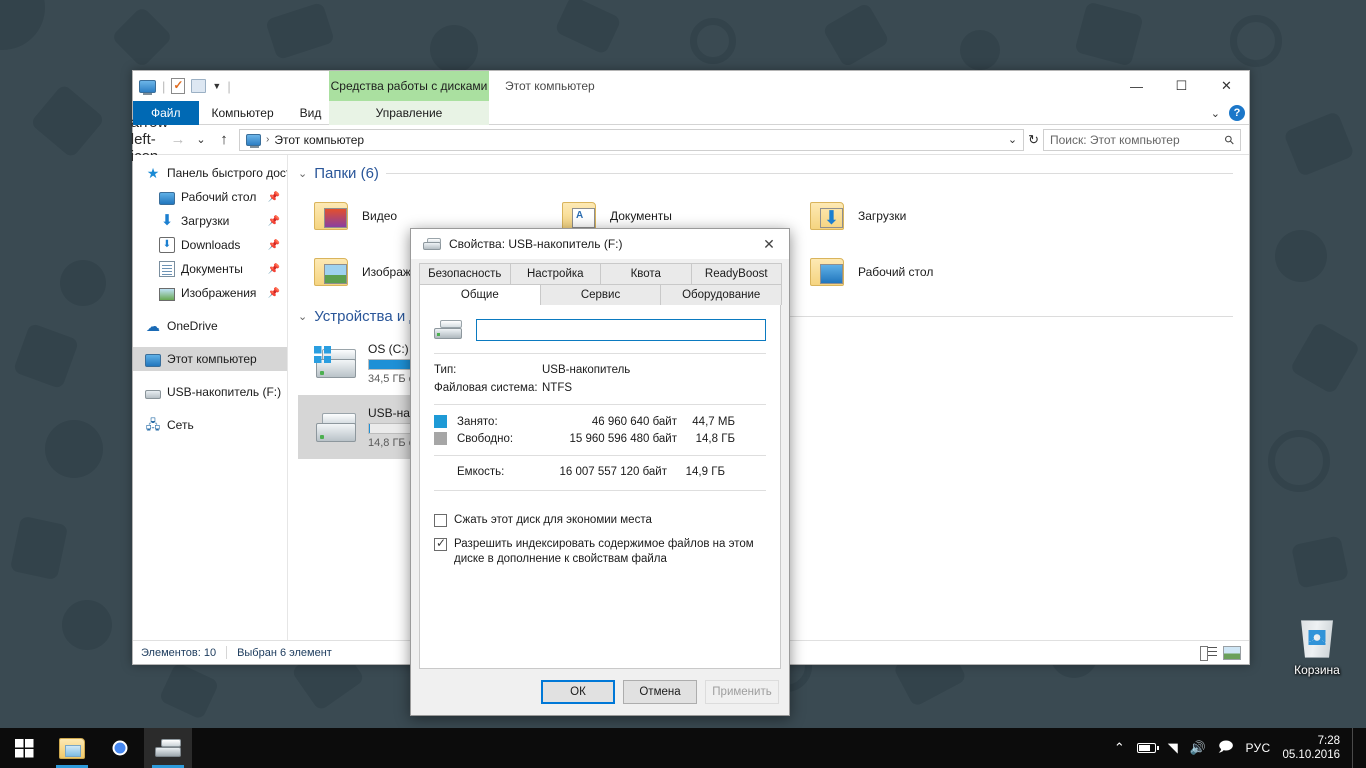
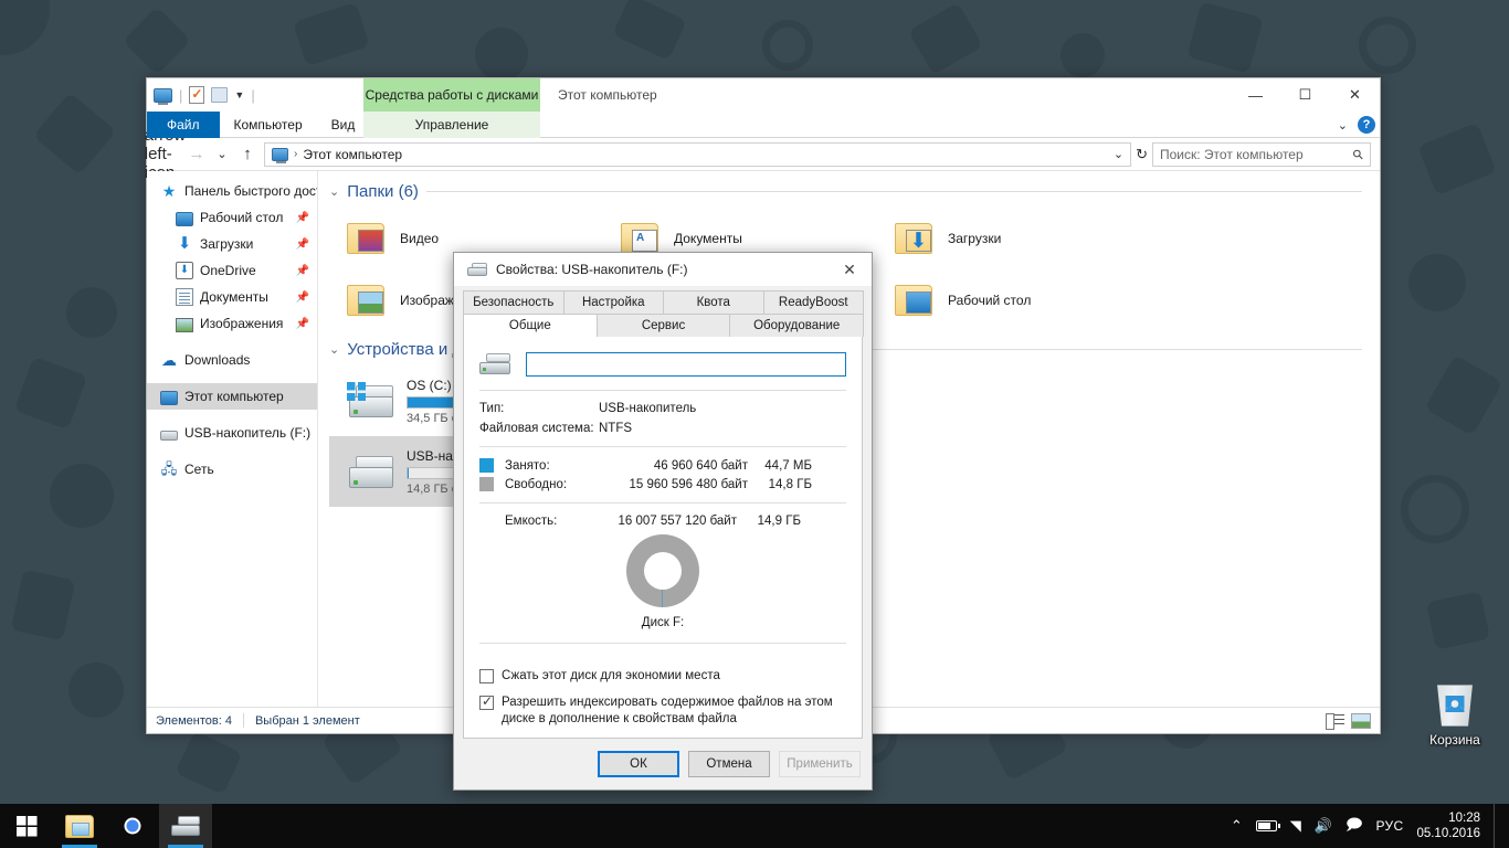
  Корзина
  |
  ▼
  |
  Средства работы с дисками
  Этот компьютер
  —
  ☐
  ✕
  Файл
  Компьютер
  Вид
  Управление
  ⌄
  ?
  →
  ⌄
  ↑
  ›
  Этот компьютер
  ⌄
  ↻
  Поиск: Этот компьютер
  ★
  Панель быстрого дос
  Рабочий стол
  📌
  ⬇
  Загрузки
  📌
  ⬇
- Downloads
+ OneDrive
  📌
  Документы
  📌
  Изображения
  📌
  ☁
- OneDrive
+ Downloads
  Этот компьютер
  USB-накопитель (F:)
  🖧
  Сеть
  ⌄
  Папки (6)
  Видео
  Документы
  ⬇
  Загрузки
  Рабочий стол
  ⌄
  OS (C:)
- Элементов: 10
+ Элементов: 4
- Выбран 6 элемент
+ Выбран 1 элемент
  Свойства: USB-накопитель (F:)
  ✕
  Безопасность
  Настройка
  Квота
  ReadyBoost
  Общие
  Сервис
  Оборудование
  Тип:
  USB-накопитель
  Файловая система:
  NTFS
  Занято:
  46 960 640 байт
  44,7 МБ
  Свободно:
  15 960 596 480 байт
  14,8 ГБ
  Емкость:
  16 007 557 120 байт
  14,9 ГБ
+ Диск F:
  Сжать этот диск для экономии места
  Разрешить индексировать содержимое файлов на этом диске в дополнение к свойствам файла
  ОК
  Отмена
  Применить
  ⌃
  ◥
  🔊
  🗩
  РУС
- 7:28
+ 10:28
  05.10.2016
